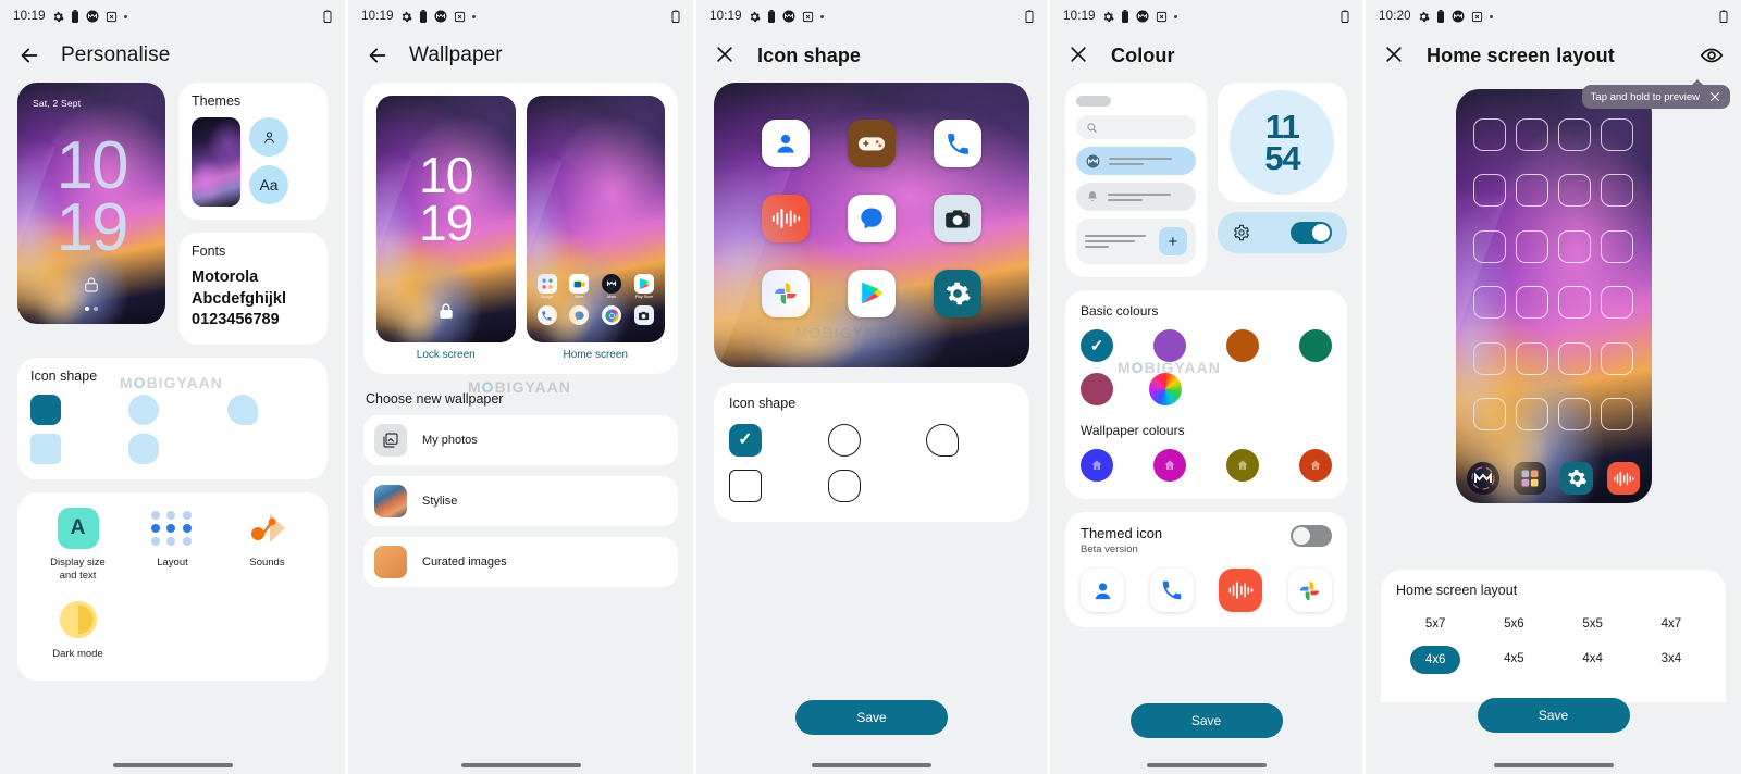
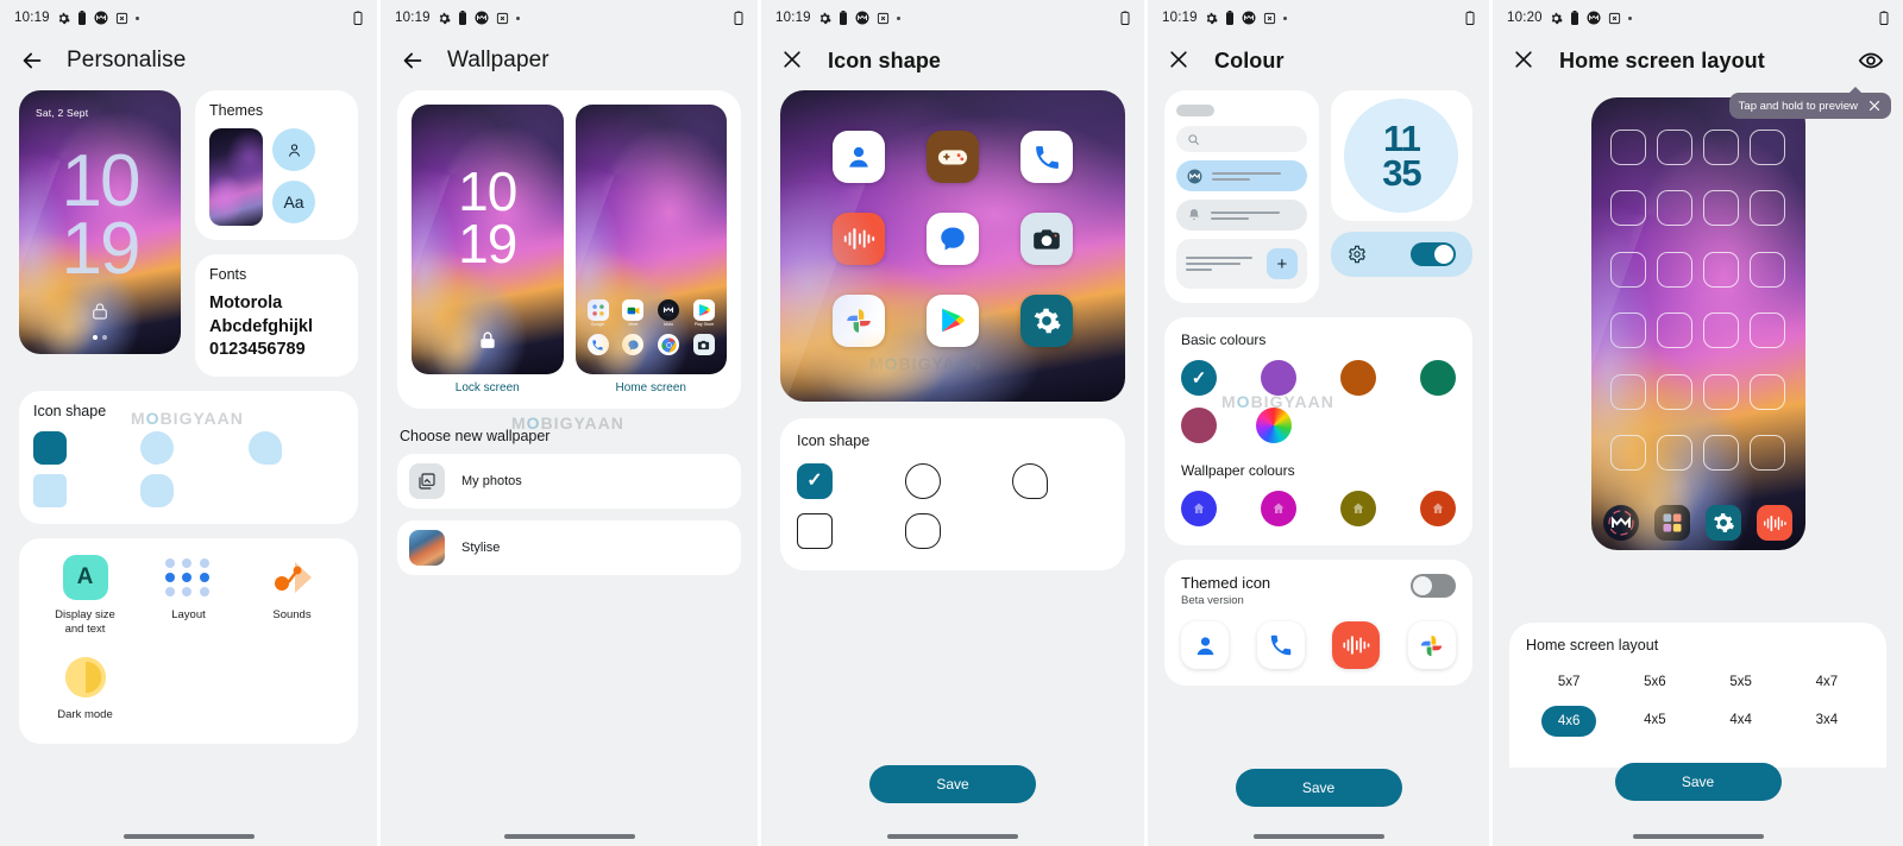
  10:19
  Personalise
  Themes
  Aa
  Fonts
  Motorola
  Abcdefghijkl
  0123456789
  Icon shape
  A
  Display size
  and text
  Layout
  Sounds
  Dark mode
  MOBIGYAAN
  10:19
  Wallpaper
  Lock screen
  Home screen
  Choose new wallpaper
  My photos
  Stylise
- Curated images
  MOBIGYAAN
  10:19
  Icon shape
  Icon shape
  Save
  10:19
  Colour
  +
  11
- 54
+ 35
  Basic colours
  Wallpaper colours
  Themed icon
  Beta version
  Save
  MOBIGYAAN
  10:20
  Home screen layout
  Tap and hold to preview
  Home screen layout
  5x7
  5x6
  5x5
  4x7
  4x6
  4x5
  4x4
  3x4
  Save
